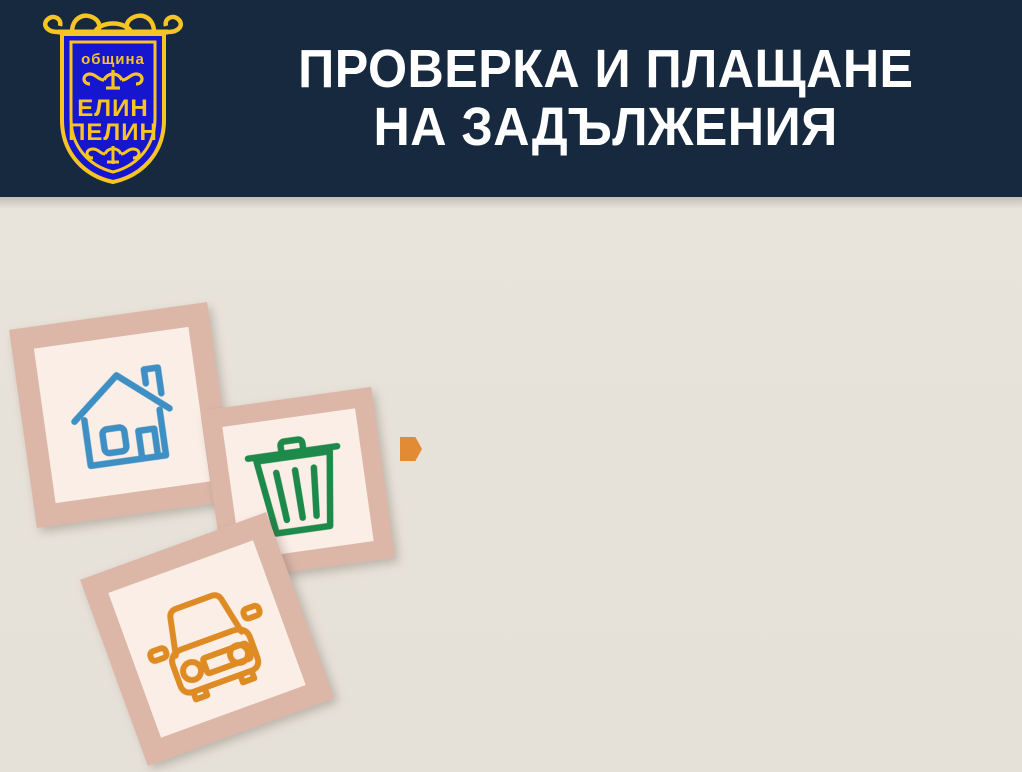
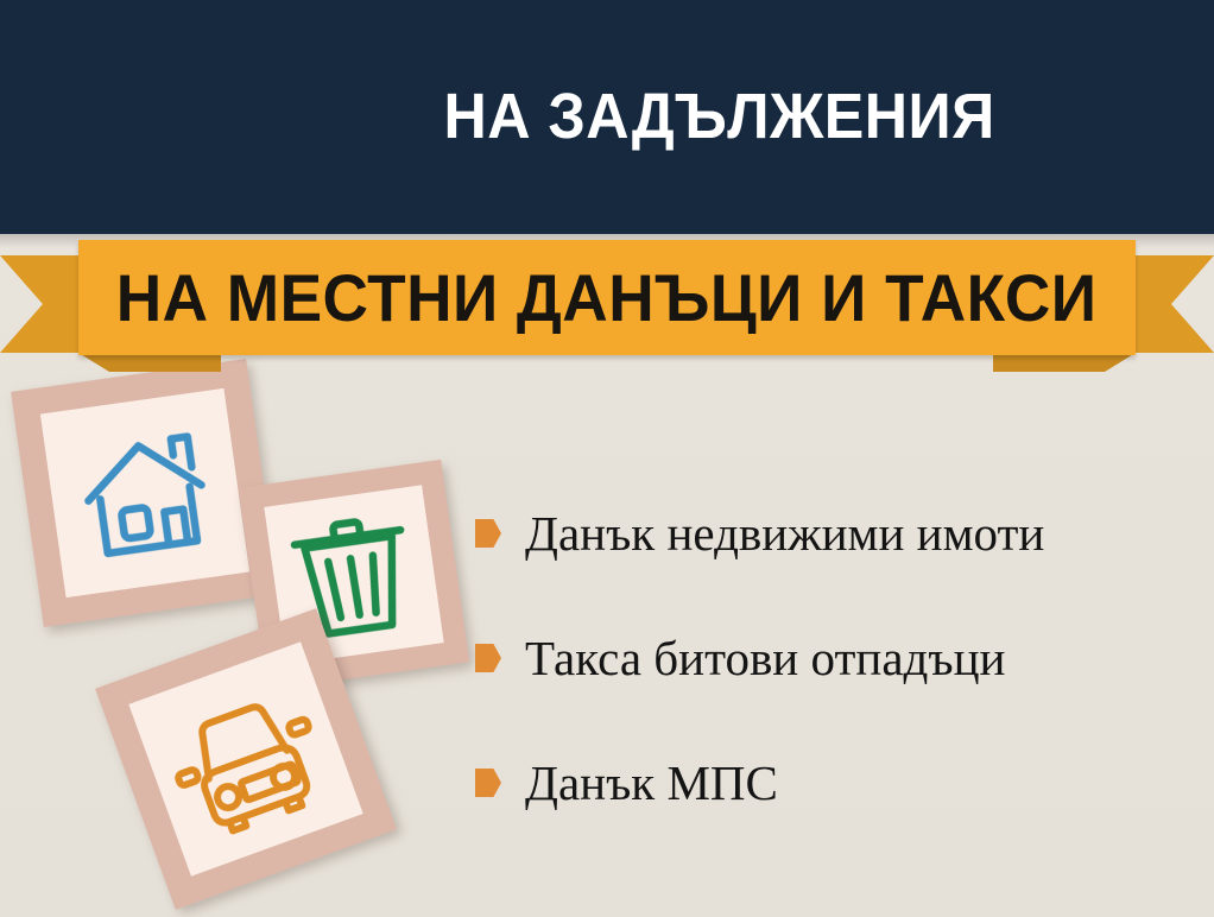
- община
- ЕЛИН
- ПЕЛИН
- ПРОВЕРКА И ПЛАЩАНЕ
  НА ЗАДЪЛЖЕНИЯ
+ НА МЕСТНИ ДАНЪЦИ И ТАКСИ
+ Данък недвижими имоти
+ Такса битови отпадъци
+ Данък МПС
